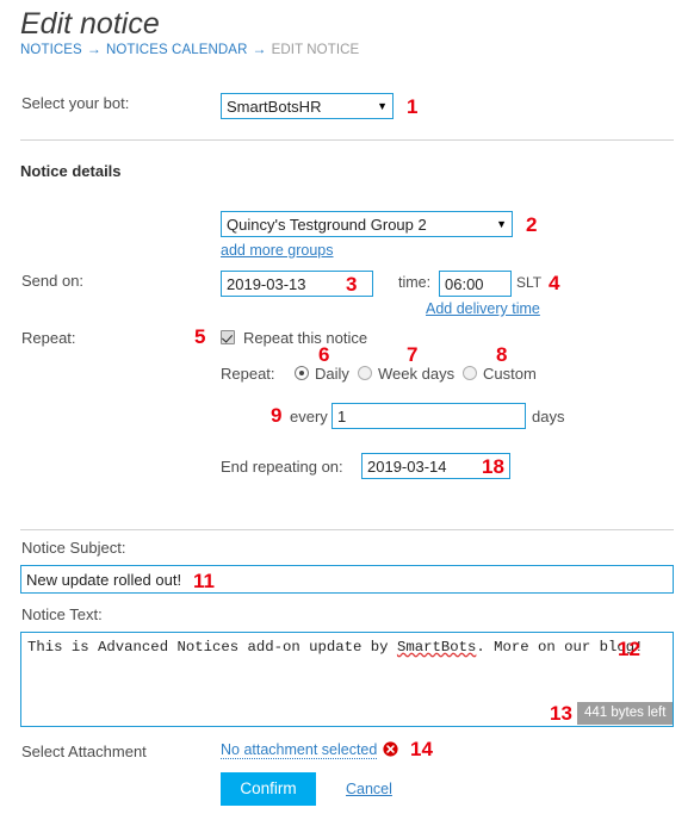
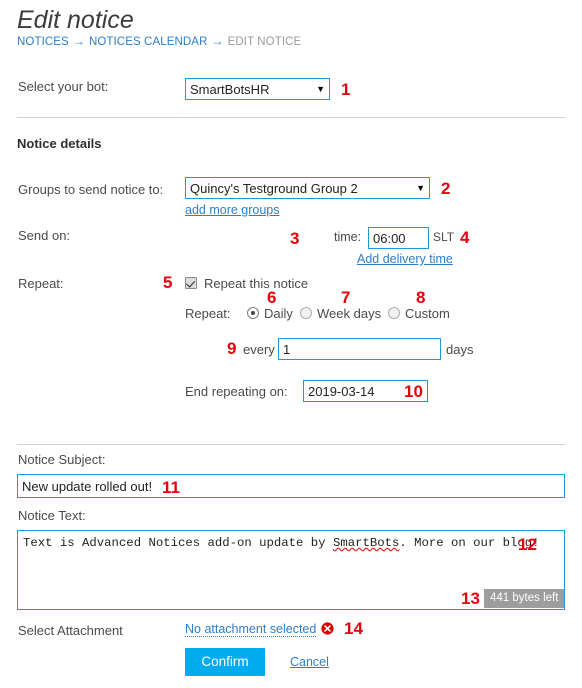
  Edit notice
  NOTICES → NOTICES CALENDAR → EDIT NOTICE
  Select your bot:
  SmartBotsHR
  ▼
  1
  Notice details
+ Groups to send notice to:
  Quincy's Testground Group 2
  ▼
  2
  add more groups
  Send on:
- 2019-03-13
  3
  time:
  06:00
  SLT
  4
  Add delivery time
  Repeat:
  5
  Repeat this notice
  Repeat:
  6
  Daily
  7
  Week days
  8
  Custom
  9
  every
  1
  days
  End repeating on:
  2019-03-14
- 18
+ 10
  Notice Subject:
  New update rolled out!
  11
  Notice Text:
- This is Advanced Notices add-on update by SmartBots. More on our blog!
+ Text is Advanced Notices add-on update by SmartBots. More on our blog!
  12
  13
  441 bytes left
  Select Attachment
  No attachment selected
  14
  Confirm
  Cancel
